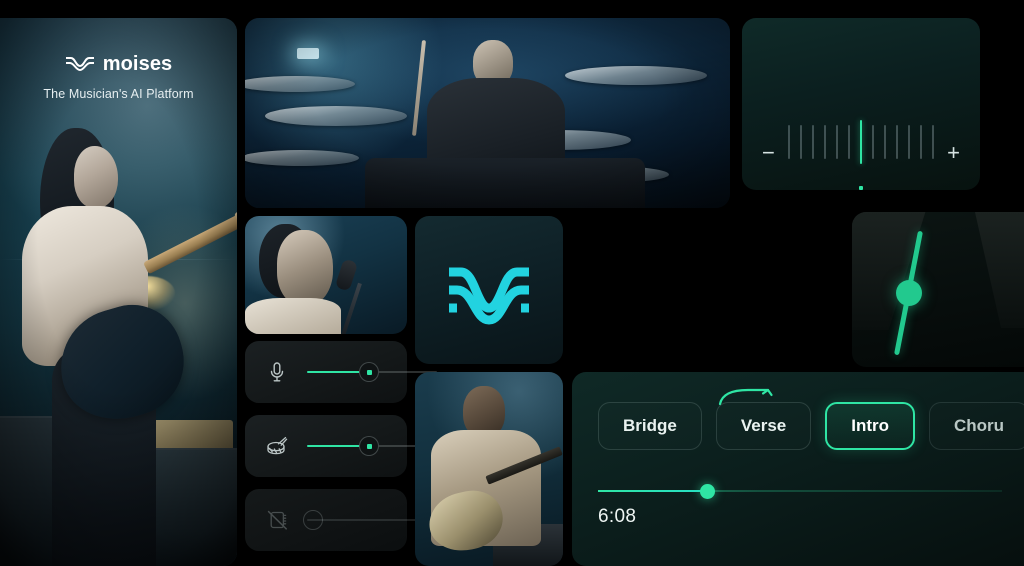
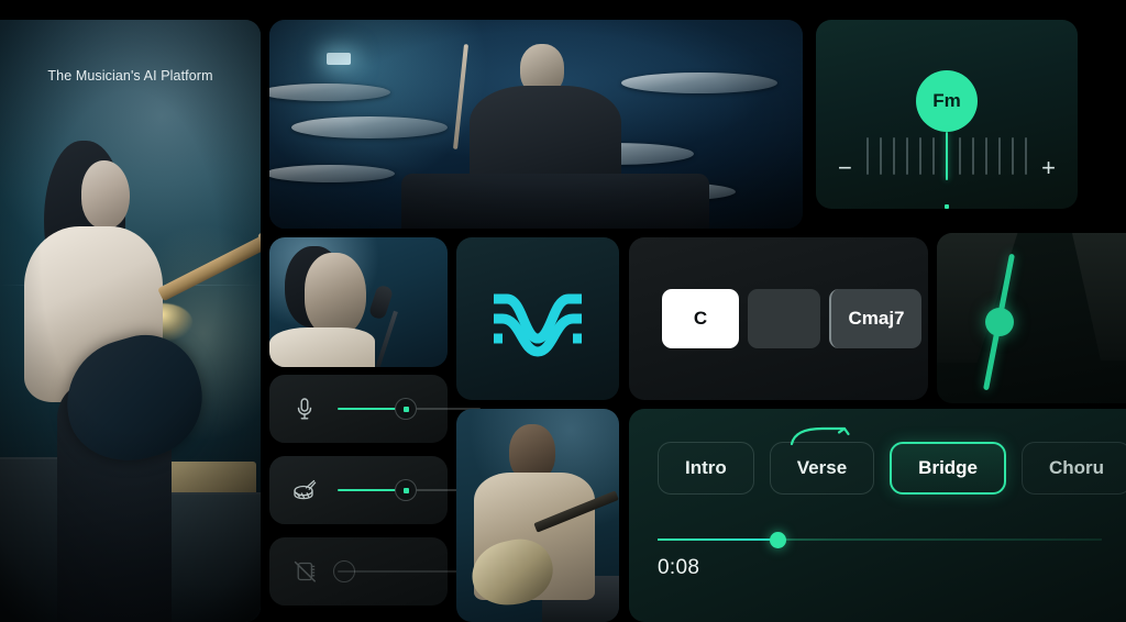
- moises
  The Musician's AI Platform
+ Fm
  −
  +
+ C
+ Cmaj7
- Bridge
+ Intro
  Verse
- Intro
+ Bridge
  Choru
- 6:08
+ 0:08
